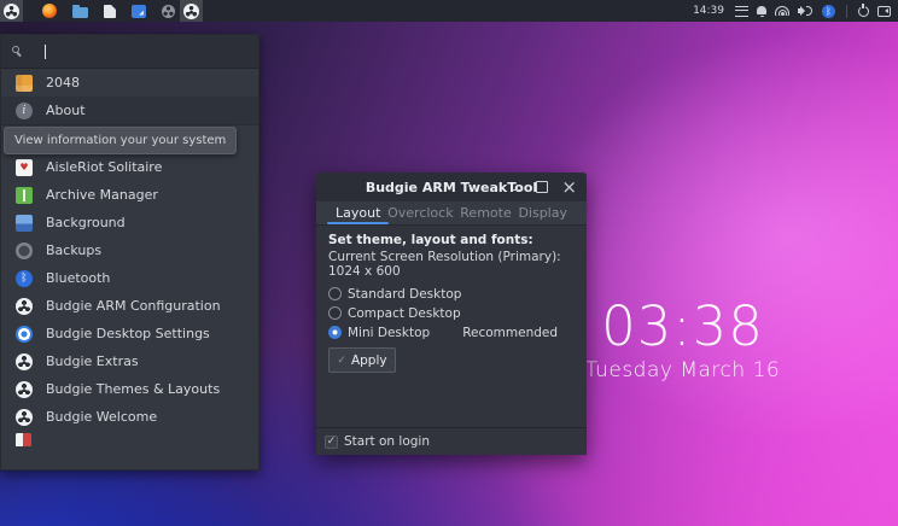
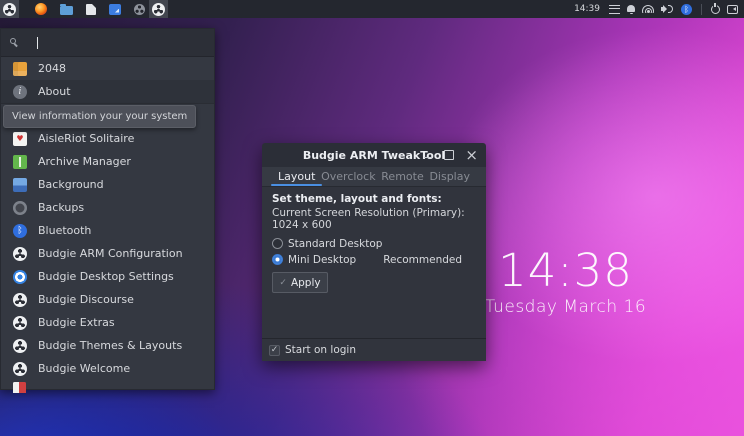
  14:39
  ᛒ
  2048
  About
  AisleRiot Solitaire
  Archive Manager
  Background
  Backups
  Bluetooth
  Budgie ARM Configuration
  Budgie Desktop Settings
+ Budgie Discourse
  Budgie Extras
  Budgie Themes & Layouts
  Budgie Welcome
  View information your your system
  Budgie ARM Tweakol
  Layout
  Overclock
  Remote
  Display
  Set theme, layout and fonts:
  Current Screen Resolution (Primary): 1024 x 600
  Standard Desktop
- Compact Desktop
  Mini Desktop
  Recommended
  Apply
  Start on login
- 03:38
+ 14:38
  Tuesday March 16
